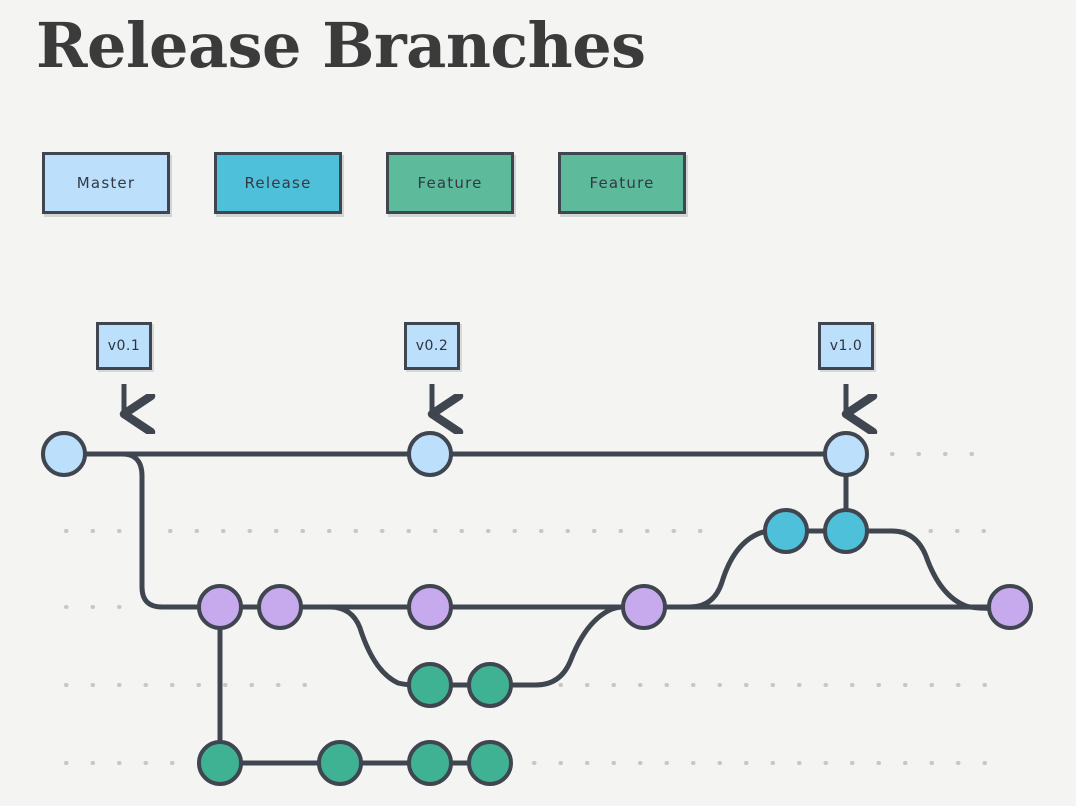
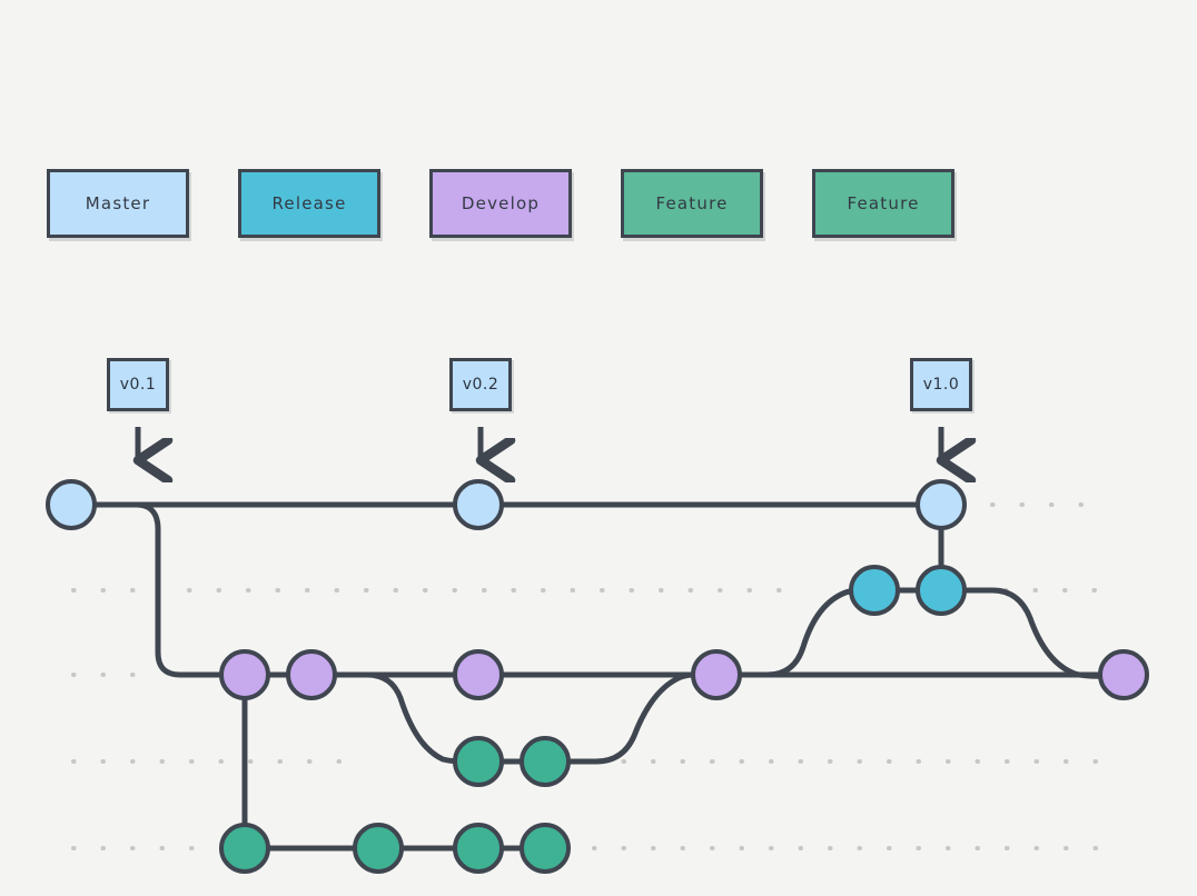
- Release Branches
  Master
  Release
+ Develop
  Feature
  Feature
  v0.1
  v0.2
  v1.0
